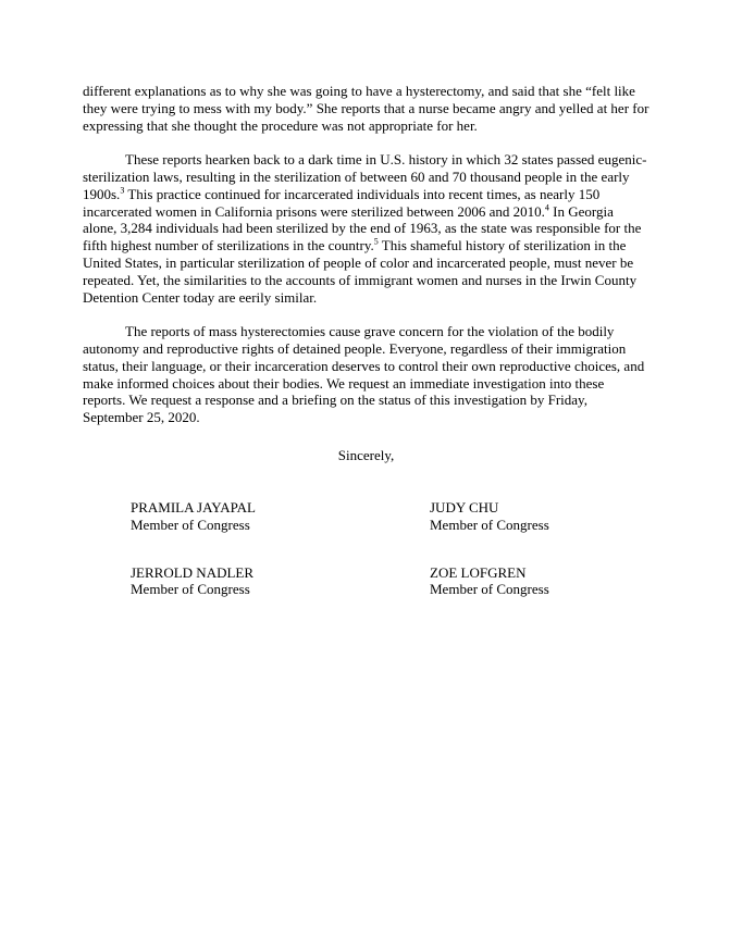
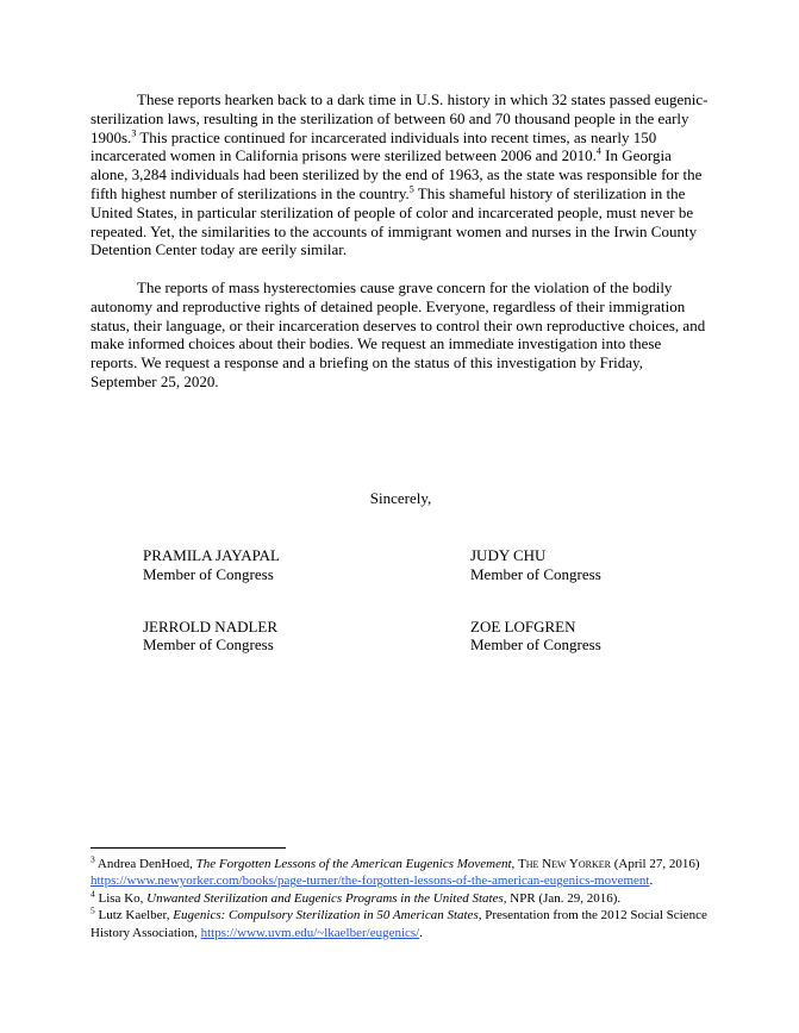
- different explanations as to why she was going to have a hysterectomy, and said that she “felt like they were trying to mess with my body.” She reports that a nurse became angry and yelled at her for expressing that she thought the procedure was not appropriate for her.
  These reports hearken back to a dark time in U.S. history in which 32 states passed eugenic-sterilization laws, resulting in the sterilization of between 60 and 70 thousand people in the early 1900s.3 This practice continued for incarcerated individuals into recent times, as nearly 150 incarcerated women in California prisons were sterilized between 2006 and 2010.4 In Georgia alone, 3,284 individuals had been sterilized by the end of 1963, as the state was responsible for the fifth highest number of sterilizations in the country.5 This shameful history of sterilization in the United States, in particular sterilization of people of color and incarcerated people, must never be repeated. Yet, the similarities to the accounts of immigrant women and nurses in the Irwin County Detention Center today are eerily similar.
  The reports of mass hysterectomies cause grave concern for the violation of the bodily autonomy and reproductive rights of detained people. Everyone, regardless of their immigration status, their language, or their incarceration deserves to control their own reproductive choices, and make informed choices about their bodies. We request an immediate investigation into these reports. We request a response and a briefing on the status of this investigation by Friday, September 25, 2020.
  Sincerely,
  PRAMILA JAYAPAL
  Member of Congress
  JUDY CHU
  Member of Congress
  JERROLD NADLER
  Member of Congress
  ZOE LOFGREN
  Member of Congress
+ 3 Andrea DenHoed, The Forgotten Lessons of the American Eugenics Movement, The New Yorker (April 27, 2016) https://www.newyorker.com/books/page-turner/the-forgotten-lessons-of-the-american-eugenics-movement.
+ 4 Lisa Ko, Unwanted Sterilization and Eugenics Programs in the United States, NPR (Jan. 29, 2016).
+ 5 Lutz Kaelber, Eugenics: Compulsory Sterilization in 50 American States, Presentation from the 2012 Social Science History Association, https://www.uvm.edu/~lkaelber/eugenics/.
